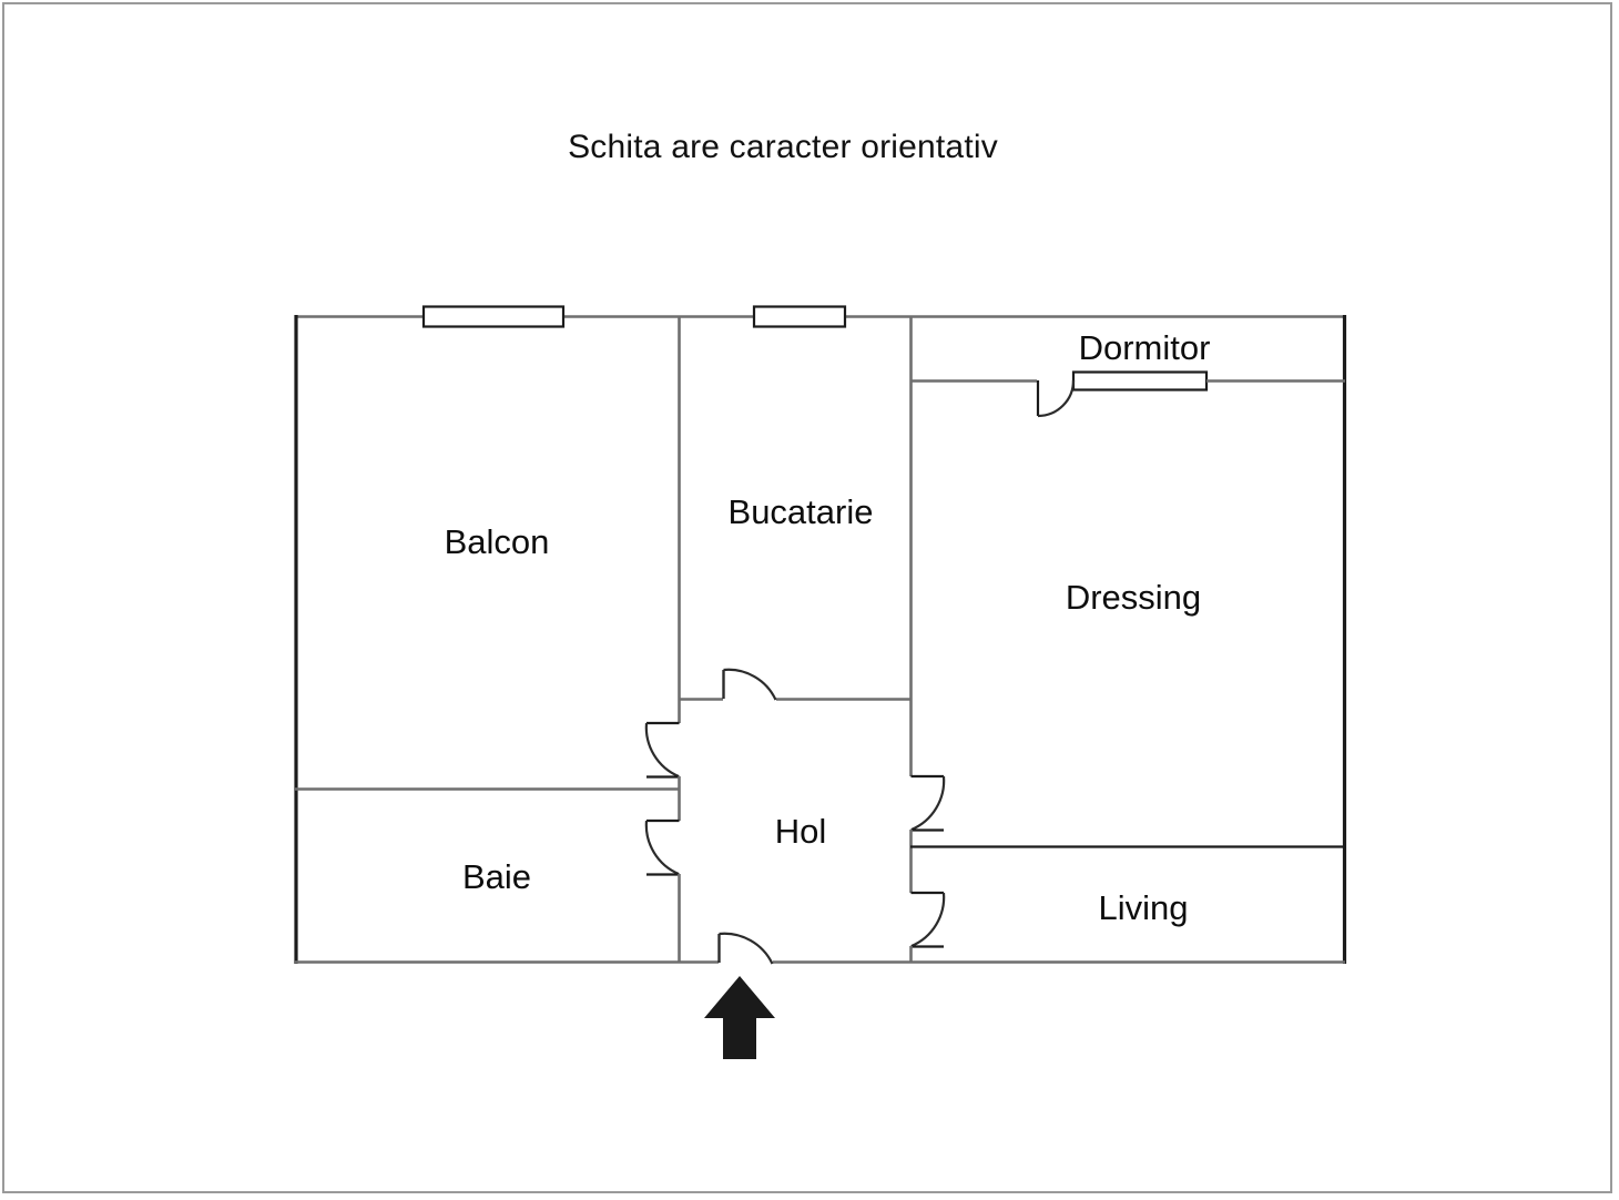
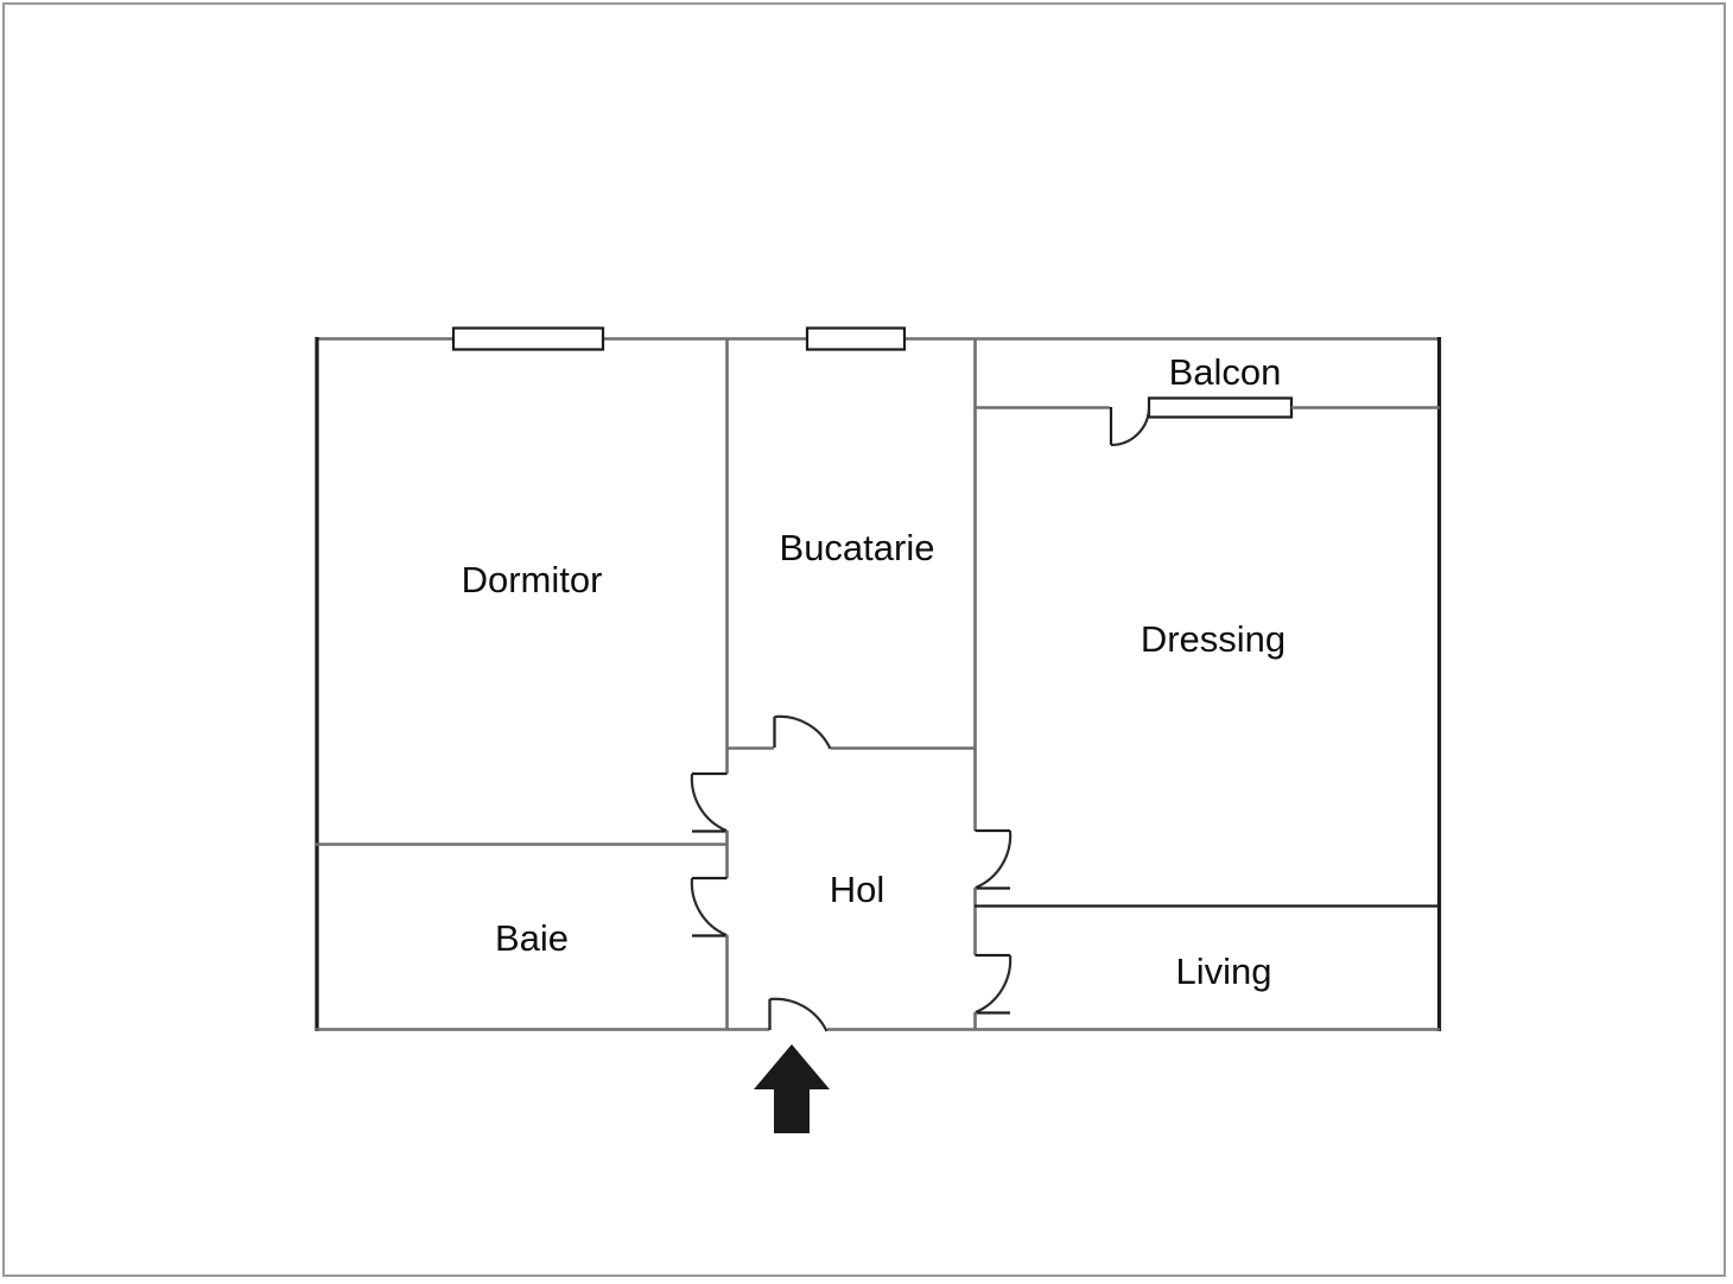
- Schita are caracter orientativ
- Balcon
+ Dormitor
  Bucatarie
- Dormitor
+ Balcon
  Dressing
  Baie
  Hol
  Living
